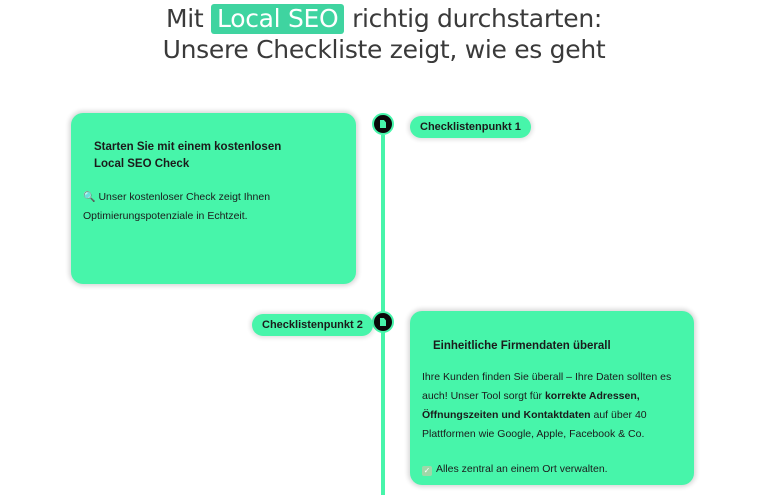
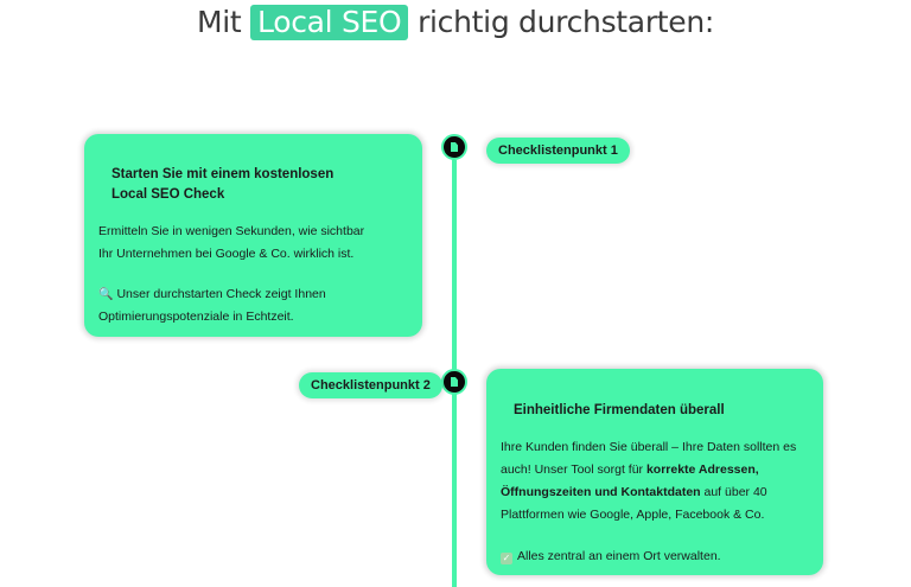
  Mit Local SEO richtig durchstarten:
- Unsere Checkliste zeigt, wie es geht
  Checklistenpunkt 1
  Starten Sie mit einem kostenlosen Local SEO Check
+ Ermitteln Sie in wenigen Sekunden, wie sichtbar Ihr Unternehmen bei Google & Co. wirklich ist.
- 🔍 Unser kostenloser Check zeigt Ihnen Optimierungspotenziale in Echtzeit.
+ 🔍 Unser durchstarten Check zeigt Ihnen Optimierungspotenziale in Echtzeit.
  Checklistenpunkt 2
  Einheitliche Firmendaten überall
  Ihre Kunden finden Sie überall – Ihre Daten sollten es auch! Unser Tool sorgt für korrekte Adressen, Öffnungszeiten und Kontaktdaten auf über 40 Plattformen wie Google, Apple, Facebook & Co.
  ✓ Alles zentral an einem Ort verwalten.
